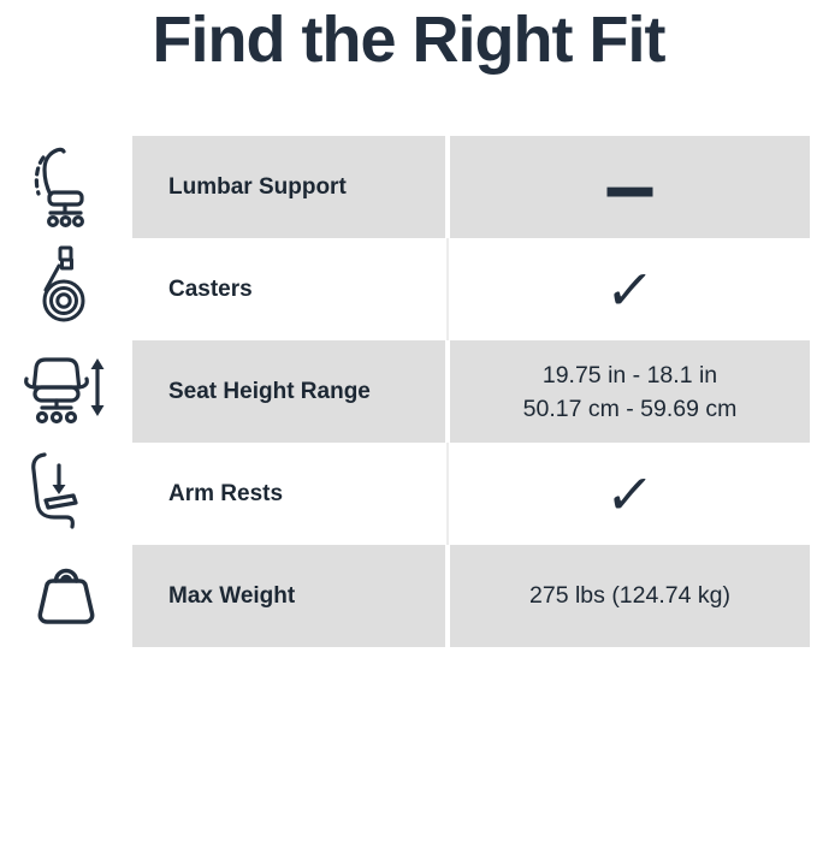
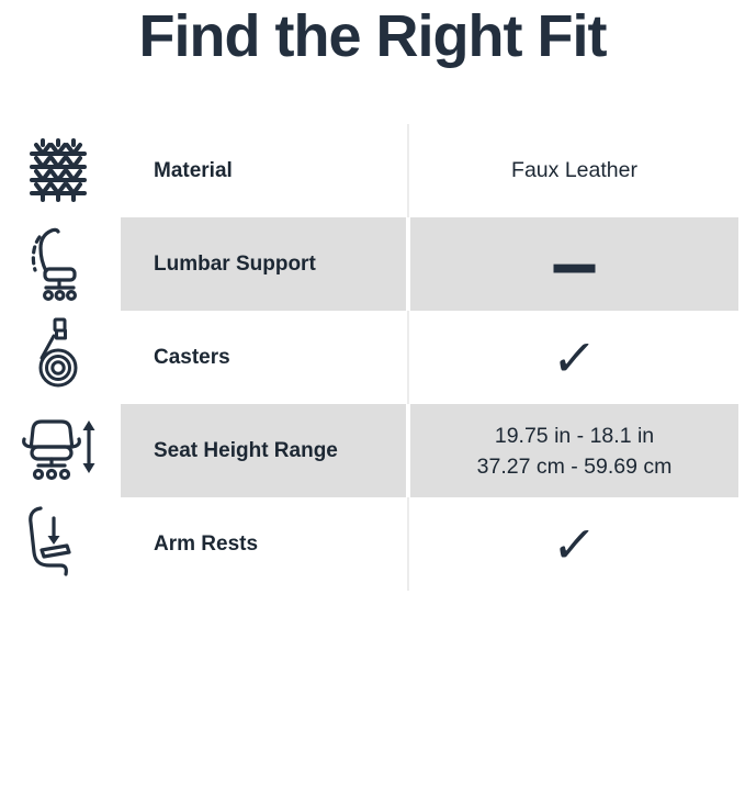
  Find the Right Fit
+ Material
+ Faux Leather
  Lumbar Support
  —
  Casters
  Seat Height Range
  19.75 in - 18.1 in
- 50.17 cm - 59.69 cm
+ 37.27 cm - 59.69 cm
  Arm Rests
- Max Weight
- 275 lbs (124.74 kg)
